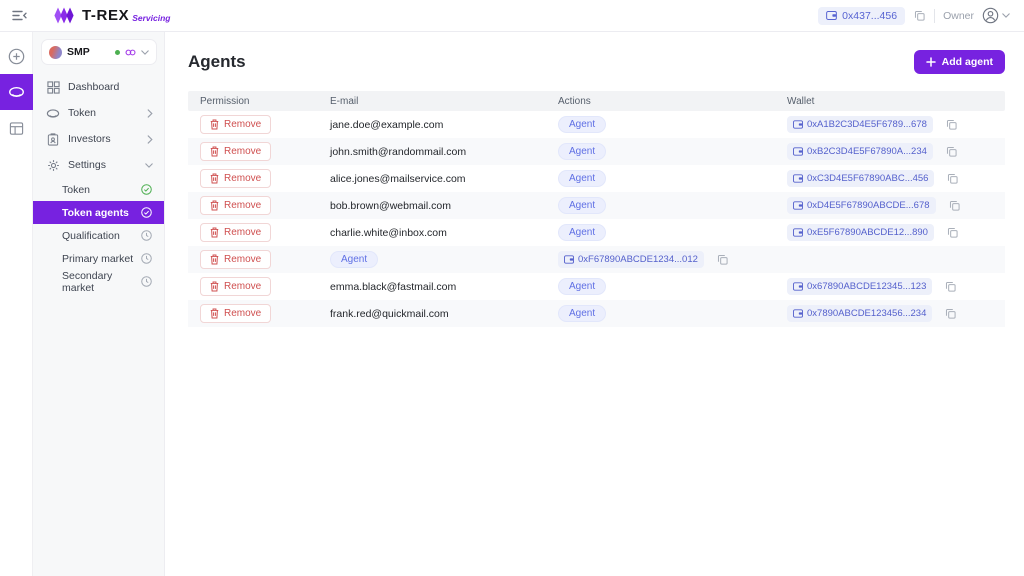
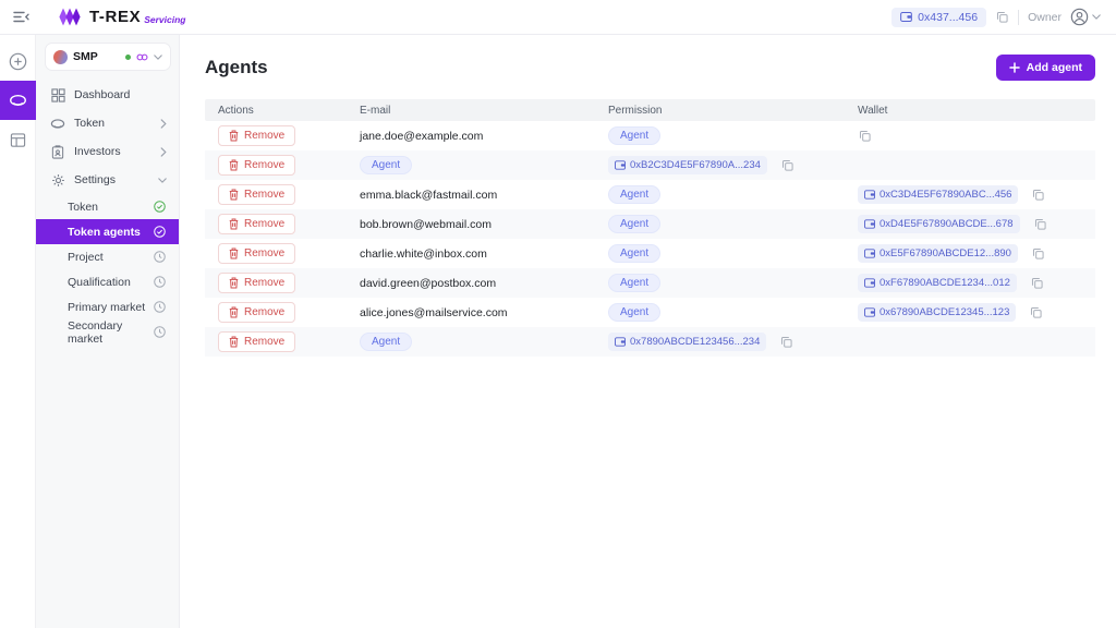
  T-REX
  Servicing
  0x437...456
  Owner
  SMP
  Dashboard
  Token
  Investors
  Settings
  Token
  Token agents
+ Project
  Qualification
  Primary market
  Secondary market
  Agents
  Add agent
- Permission
+ Actions
  E-mail
- Actions
+ Permission
  Wallet
  Remove
  jane.doe@example.com
  Agent
- 0xA1B2C3D4E5F6789...678
  Remove
- john.smith@randommail.com
  Agent
  0xB2C3D4E5F67890A...234
  Remove
- alice.jones@mailservice.com
+ emma.black@fastmail.com
  Agent
  0xC3D4E5F67890ABC...456
  Remove
  bob.brown@webmail.com
  Agent
  0xD4E5F67890ABCDE...678
  Remove
  charlie.white@inbox.com
  Agent
  0xE5F67890ABCDE12...890
  Remove
+ david.green@postbox.com
  Agent
  0xF67890ABCDE1234...012
  Remove
- emma.black@fastmail.com
+ alice.jones@mailservice.com
  Agent
  0x67890ABCDE12345...123
  Remove
- frank.red@quickmail.com
  Agent
  0x7890ABCDE123456...234
